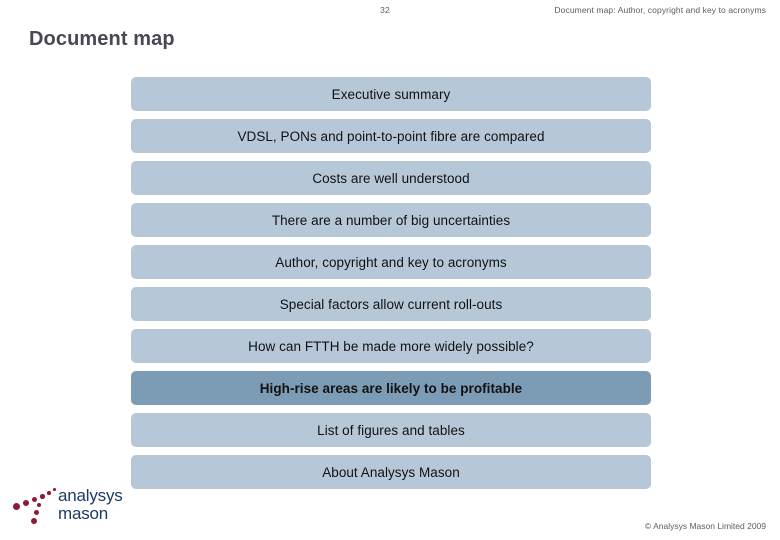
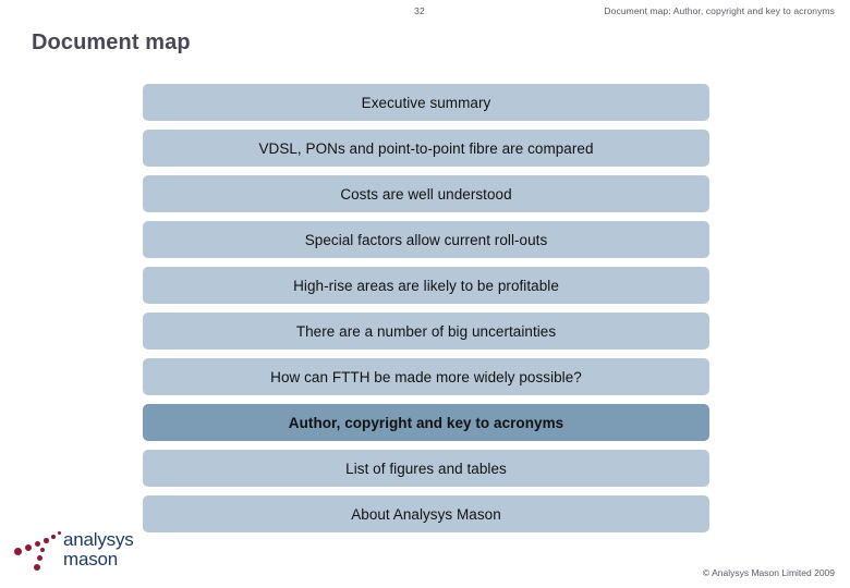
  32
  Document map: Author, copyright and key to acronyms
  Document map
  Executive summary
  VDSL, PONs and point-to-point fibre are compared
  Costs are well understood
- There are a number of big uncertainties
+ Special factors allow current roll-outs
- Author, copyright and key to acronyms
+ High-rise areas are likely to be profitable
- Special factors allow current roll-outs
+ There are a number of big uncertainties
  How can FTTH be made more widely possible?
- High-rise areas are likely to be profitable
+ Author, copyright and key to acronyms
  List of figures and tables
  About Analysys Mason
  analysys
  mason
  © Analysys Mason Limited 2009
